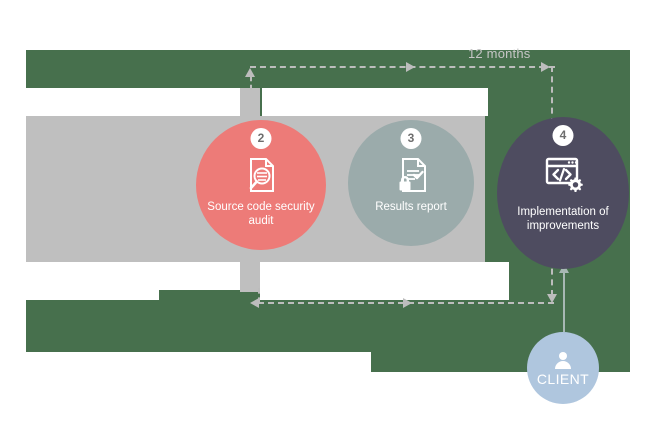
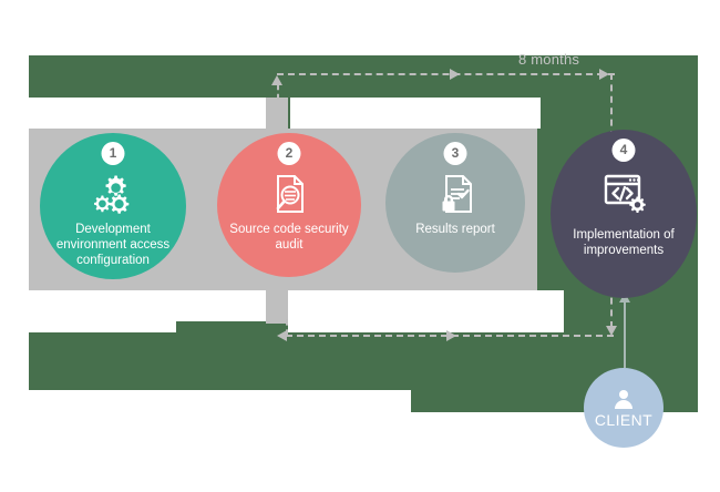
- 12 months
+ 8 months
+ 1
+ Development environment access configuration
  2
  Source code security audit
  3
  Results report
  4
  Implementation of improvements
  CLIENT
